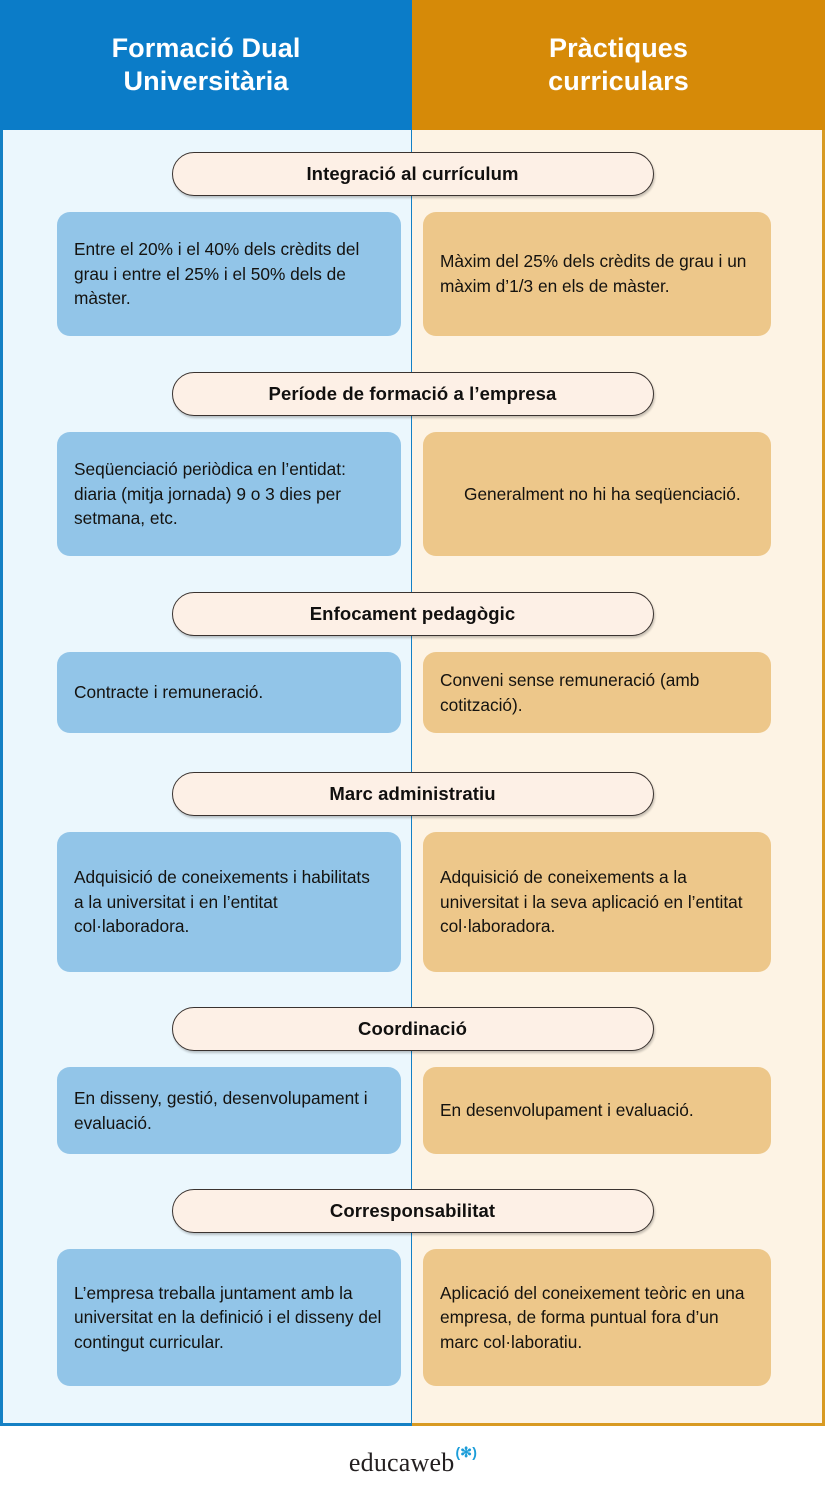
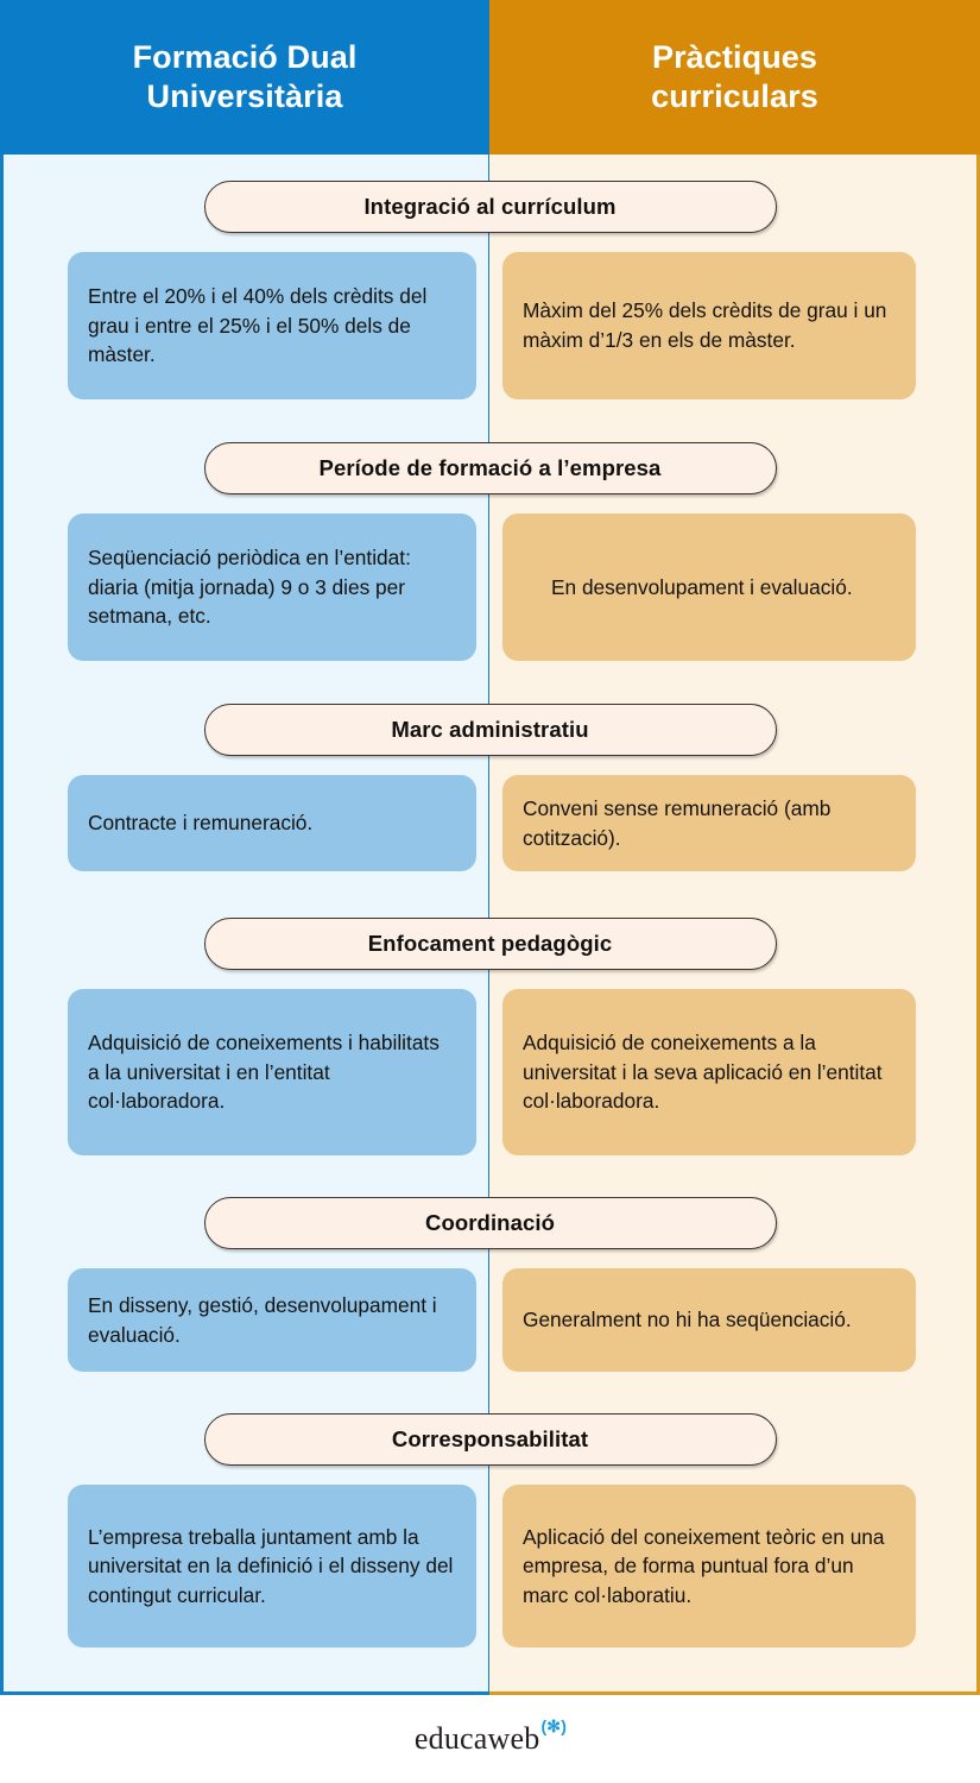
  Formació Dual
  Universitària
  Pràctiques
  curriculars
  Integració al currículum
  Entre el 20% i el 40% dels crèdits del grau i entre el 25% i el 50% dels de màster.
  Màxim del 25% dels crèdits de grau i un màxim d’1/3 en els de màster.
  Període de formació a l’empresa
  Seqüenciació periòdica en l’entidat: diaria (mitja jornada) 9 o 3 dies per setmana, etc.
- Generalment no hi ha seqüenciació.
+ En desenvolupament i evaluació.
- Enfocament pedagògic
+ Marc administratiu
  Contracte i remuneració.
  Conveni sense remuneració (amb cotització).
- Marc administratiu
+ Enfocament pedagògic
  Adquisició de coneixements i habilitats a la universitat i en l’entitat col·laboradora.
  Adquisició de coneixements a la universitat i la seva aplicació en l’entitat col·laboradora.
  Coordinació
  En disseny, gestió, desenvolupament i evaluació.
- En desenvolupament i evaluació.
+ Generalment no hi ha seqüenciació.
  Corresponsabilitat
  L’empresa treballa juntament amb la universitat en la definició i el disseny del contingut curricular.
  Aplicació del coneixement teòric en una empresa, de forma puntual fora d’un marc col·laboratiu.
  educaweb
  (✻)
